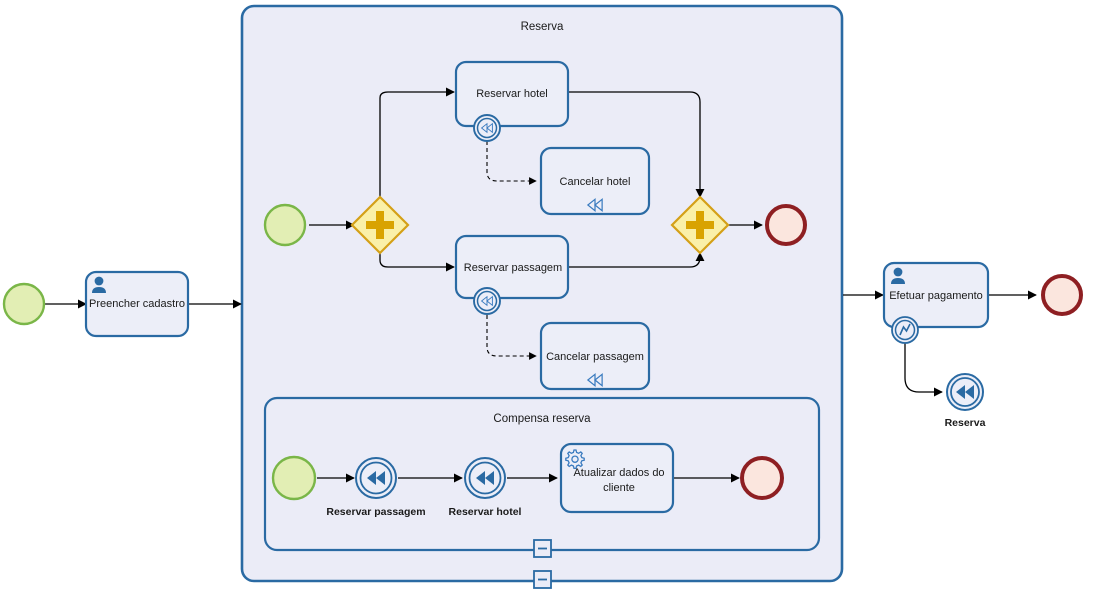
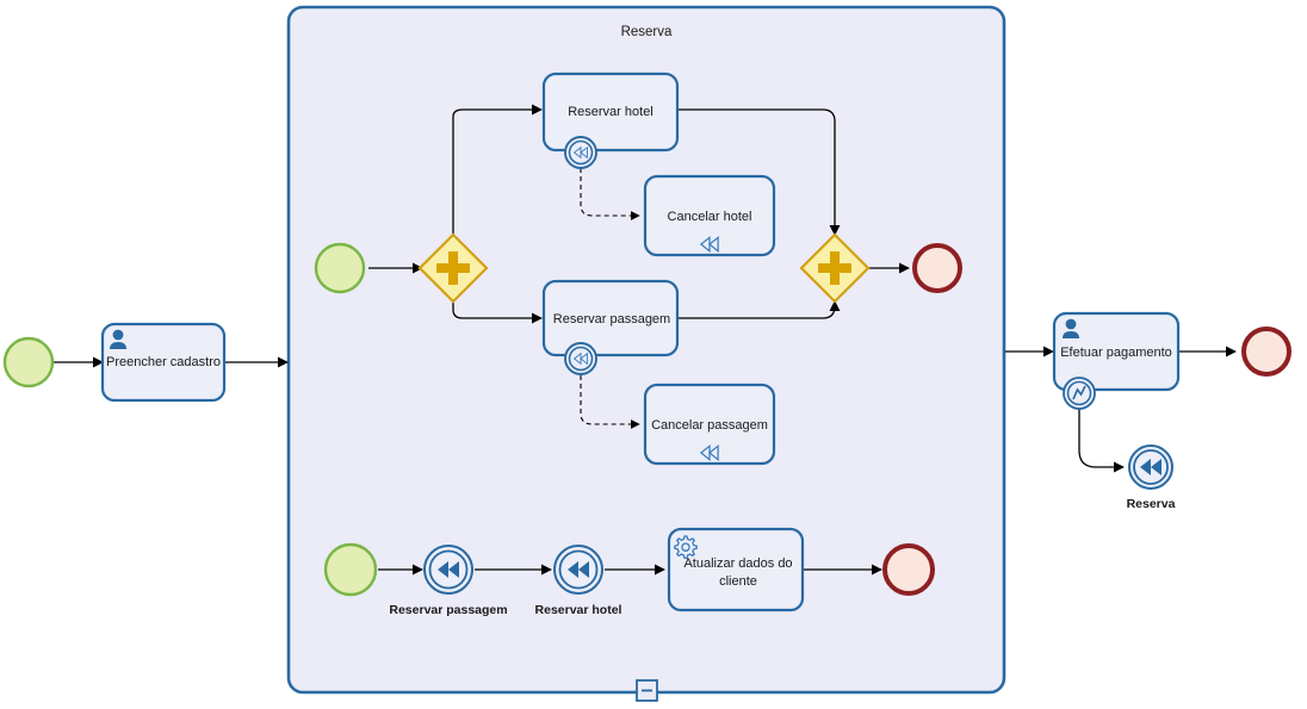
  Reserva
- Compensa reserva
  Preencher cadastro
  Efetuar pagamento
  Reserva
  Reservar hotel
  Cancelar hotel
  Reservar passagem
  Cancelar passagem
  Reservar passagem
  Reservar hotel
  Atualizar dados do
  cliente
